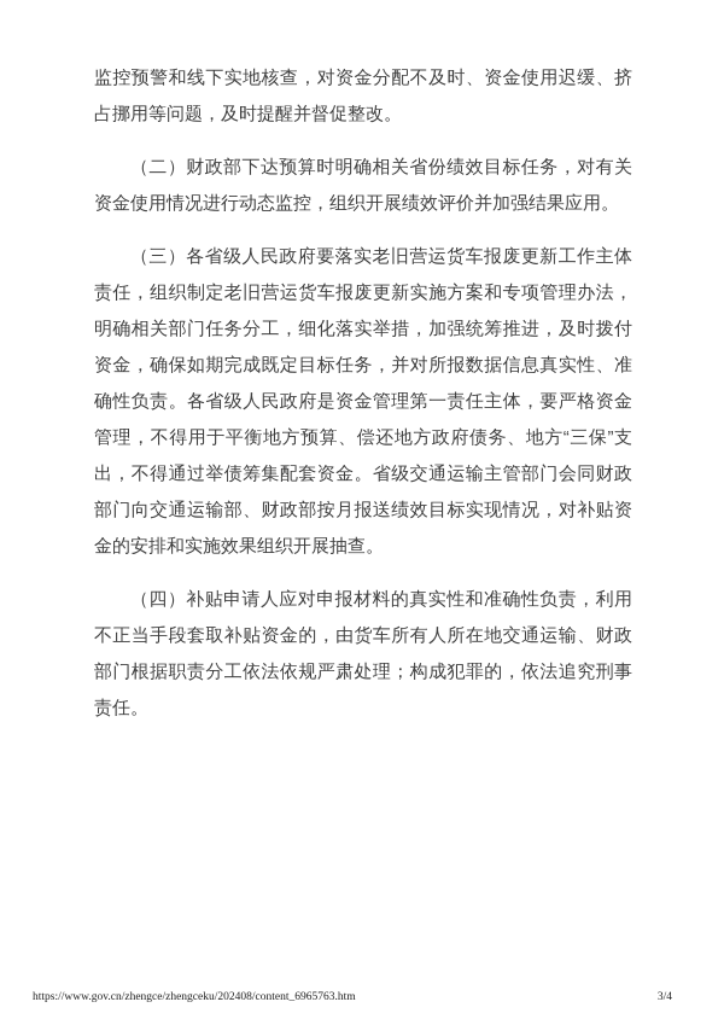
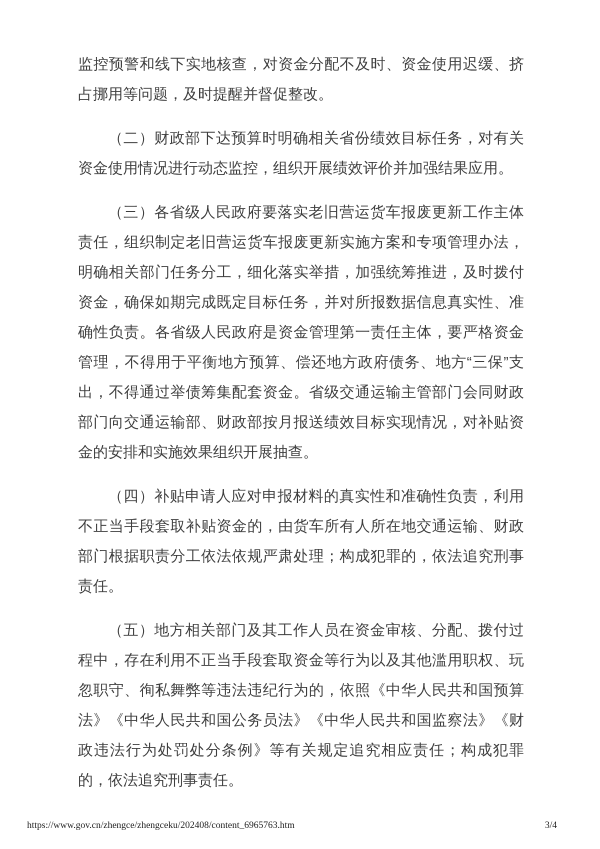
  监控预警和线下实地核查，对资金分配不及时、资金使用迟缓、挤占挪用等问题，及时提醒并督促整改。
  （二）财政部下达预算时明确相关省份绩效目标任务，对有关资金使用情况进行动态监控，组织开展绩效评价并加强结果应用。
  （三）各省级人民政府要落实老旧营运货车报废更新工作主体责任，组织制定老旧营运货车报废更新实施方案和专项管理办法，明确相关部门任务分工，细化落实举措，加强统筹推进，及时拨付资金，确保如期完成既定目标任务，并对所报数据信息真实性、准确性负责。各省级人民政府是资金管理第一责任主体，要严格资金管理，不得用于平衡地方预算、偿还地方政府债务、地方“三保”支出，不得通过举债筹集配套资金。省级交通运输主管部门会同财政部门向交通运输部、财政部按月报送绩效目标实现情况，对补贴资金的安排和实施效果组织开展抽查。
  （四）补贴申请人应对申报材料的真实性和准确性负责，利用不正当手段套取补贴资金的，由货车所有人所在地交通运输、财政部门根据职责分工依法依规严肃处理；构成犯罪的，依法追究刑事责任。
+ （五）地方相关部门及其工作人员在资金审核、分配、拨付过程中，存在利用不正当手段套取资金等行为以及其他滥用职权、玩忽职守、徇私舞弊等违法违纪行为的，依照《中华人民共和国预算法》《中华人民共和国公务员法》《中华人民共和国监察法》《财政违法行为处罚处分条例》等有关规定追究相应责任；构成犯罪的，依法追究刑事责任。
  https://www.gov.cn/zhengce/zhengceku/202408/content_6965763.htm
  3/4
